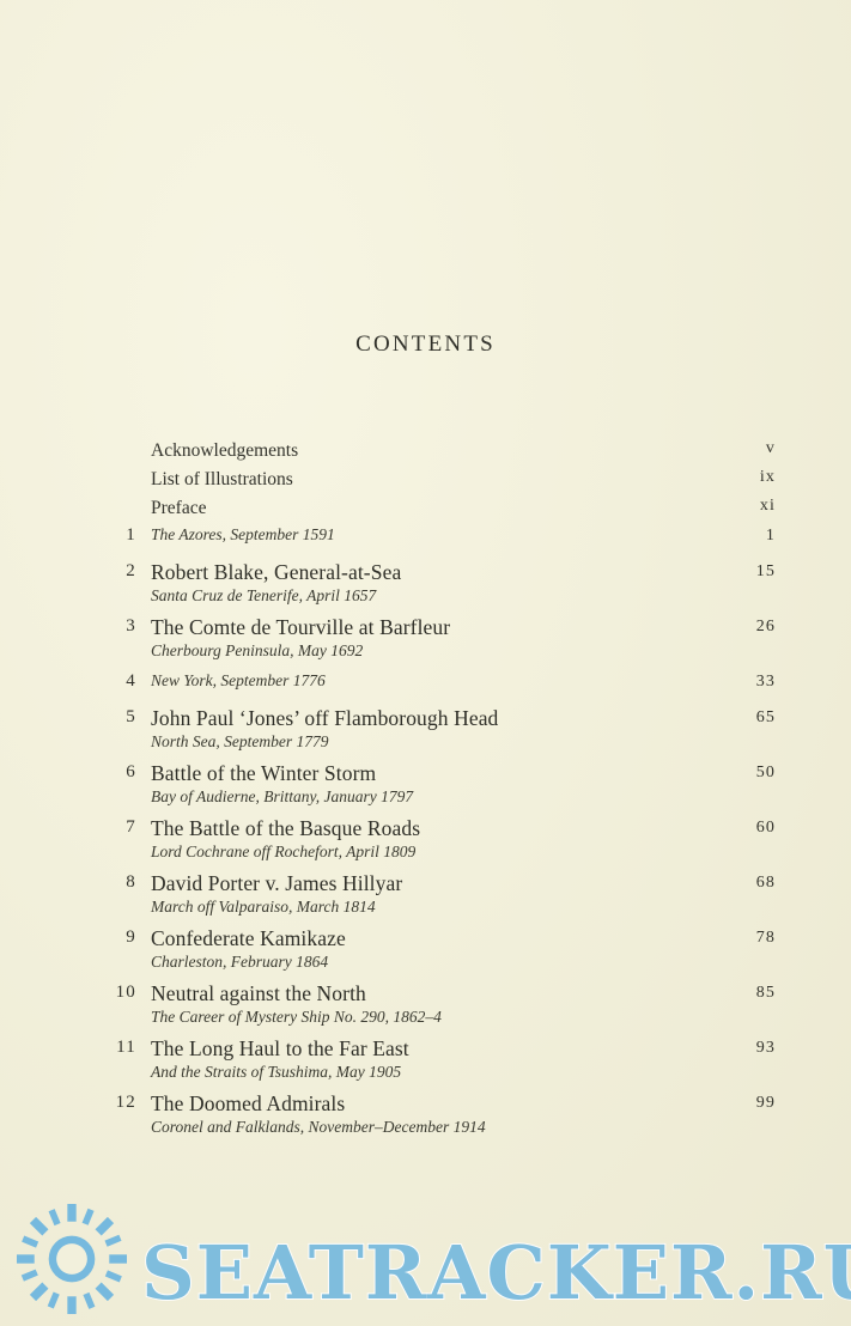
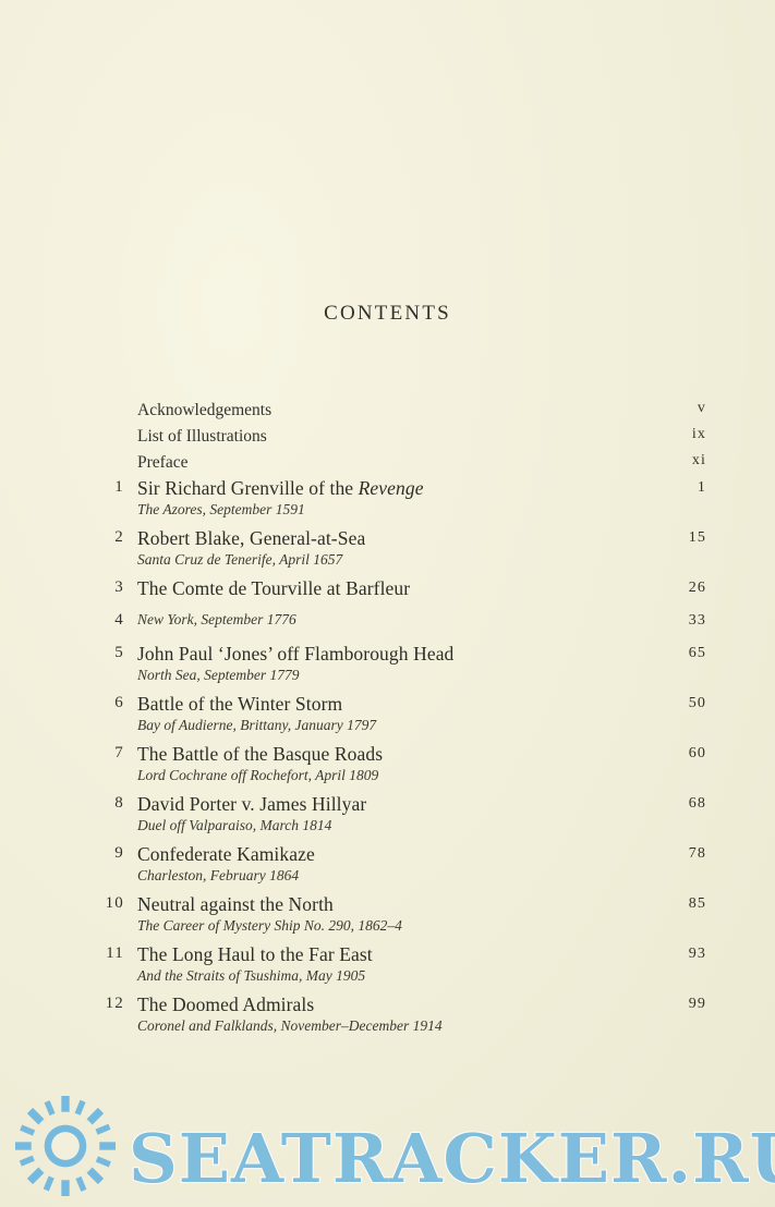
  CONTENTS
  Acknowledgements
  v
  List of Illustrations
  ix
  Preface
  xi
  1
+ Sir Richard Grenville of the Revenge
  The Azores, September 1591
  1
  2
  Robert Blake, General-at-Sea
  Santa Cruz de Tenerife, April 1657
  15
  3
  The Comte de Tourville at Barfleur
- Cherbourg Peninsula, May 1692
  26
  4
  New York, September 1776
  33
  5
  John Paul ‘Jones’ off Flamborough Head
  North Sea, September 1779
  65
  6
  Battle of the Winter Storm
  Bay of Audierne, Brittany, January 1797
  50
  7
  The Battle of the Basque Roads
  Lord Cochrane off Rochefort, April 1809
  60
  8
  David Porter v. James Hillyar
- March off Valparaiso, March 1814
+ Duel off Valparaiso, March 1814
  68
  9
  Confederate Kamikaze
  Charleston, February 1864
  78
  10
  Neutral against the North
  The Career of Mystery Ship No. 290, 1862–4
  85
  11
  The Long Haul to the Far East
  And the Straits of Tsushima, May 1905
  93
  12
  The Doomed Admirals
  Coronel and Falklands, November–December 1914
  99
  SEATRACKER.R
